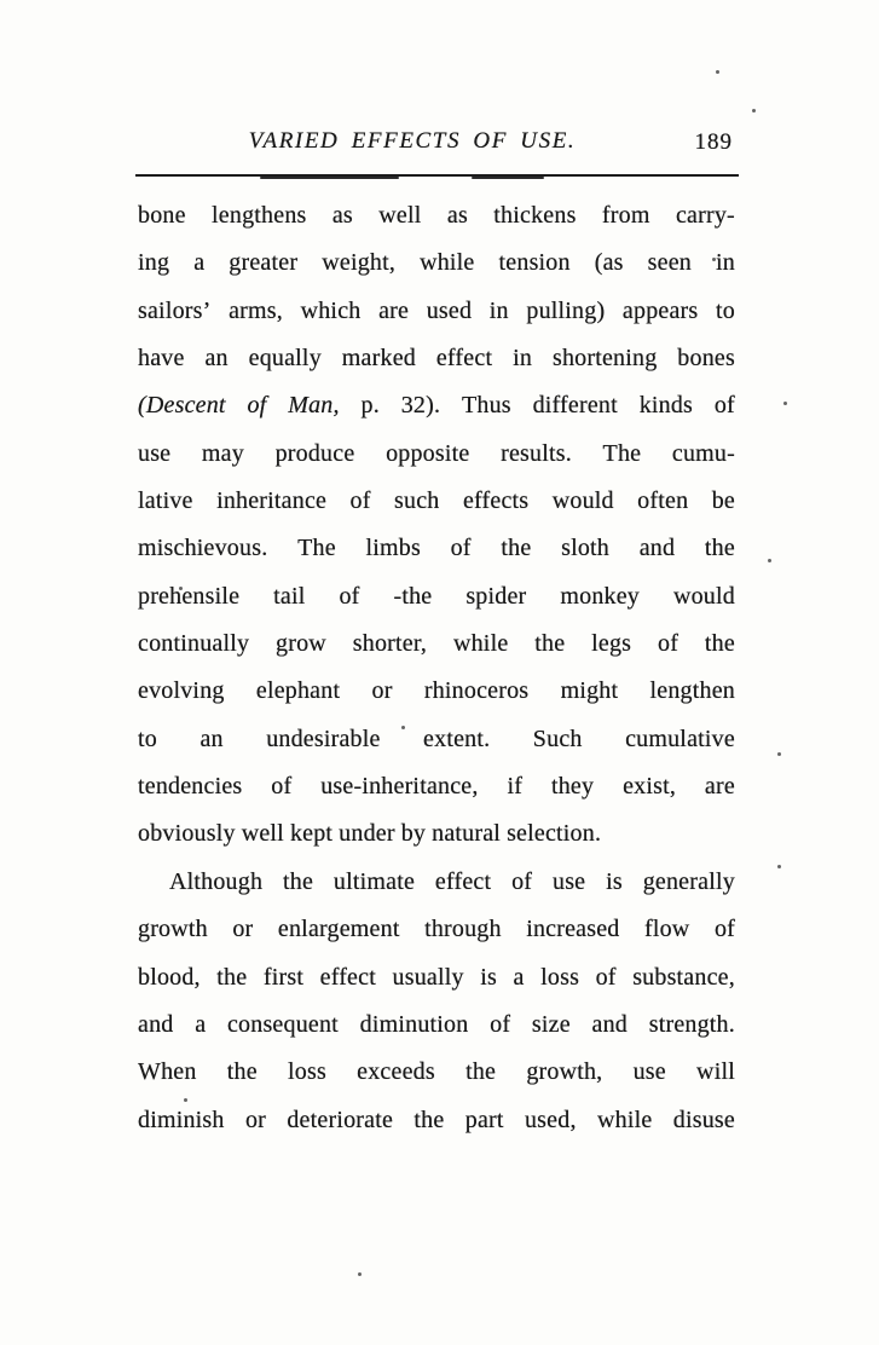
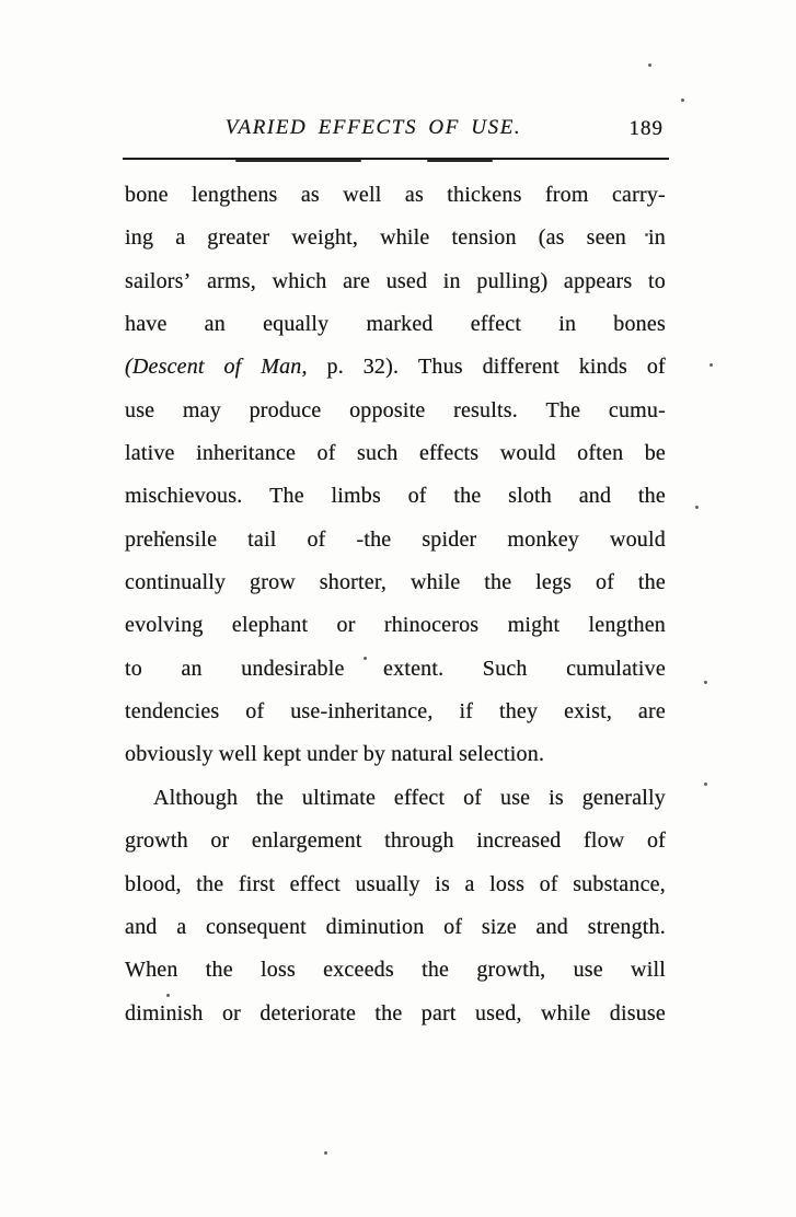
  VARIED EFFECTS OF USE.
  189
  bone
  lengthens
  as
  well
  as
  thickens
  from
  carry-
  ing
  a
  greater
  weight,
  while
  tension
  (as
  seen
  in
  sailors’
  arms,
  which
  are
  used
  in
  pulling)
  appears
  to
  have
  an
  equally
  marked
  effect
  in
- shortening
  bones
  (Descent
  of
  Man,
  p.
  32).
  Thus
  different
  kinds
  of
  use
  may
  produce
  opposite
  results.
  The
  cumu-
  lative
  inheritance
  of
  such
  effects
  would
  often
  be
  mischievous.
  The
  limbs
  of
  the
  sloth
  and
  the
  prehensile
  tail
  of
  -the
  spider
  monkey
  would
  continually
  grow
  shorter,
  while
  the
  legs
  of
  the
  evolving
  elephant
  or
  rhinoceros
  might
  lengthen
  to
  an
  undesirable
  extent.
  Such
  cumulative
  tendencies
  of
  use-inheritance,
  if
  they
  exist,
  are
  obviously
  well
  kept
  under
  by
  natural
  selection.
  Although
  the
  ultimate
  effect
  of
  use
  is
  generally
  growth
  or
  enlargement
  through
  increased
  flow
  of
  blood,
  the
  first
  effect
  usually
  is
  a
  loss
  of
  substance,
  and
  a
  consequent
  diminution
  of
  size
  and
  strength.
  When
  the
  loss
  exceeds
  the
  growth,
  use
  will
  diminish
  or
  deteriorate
  the
  part
  used,
  while
  disuse
